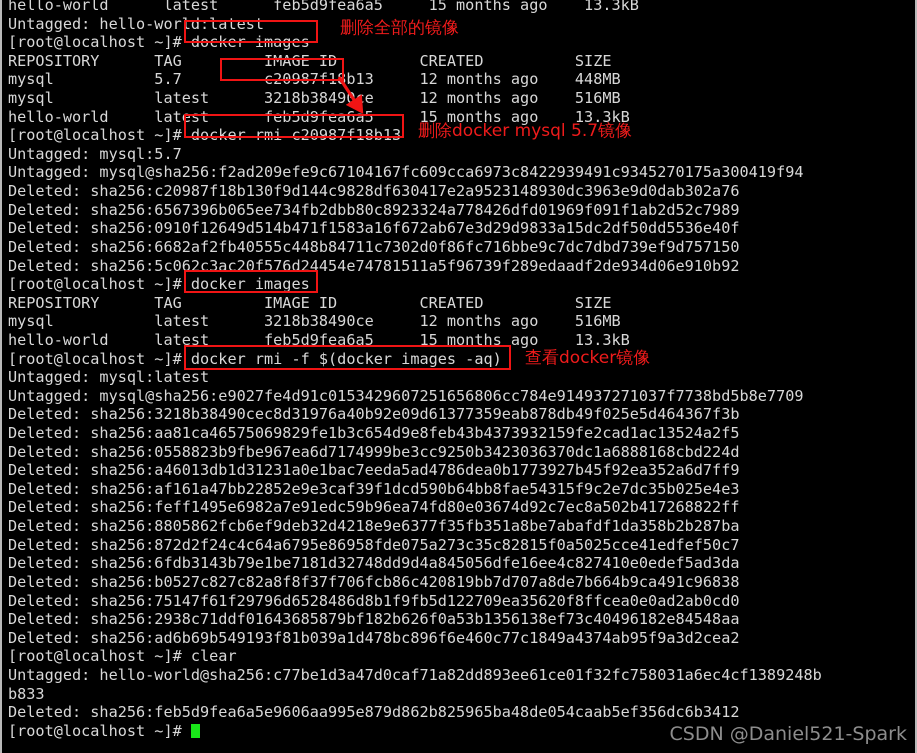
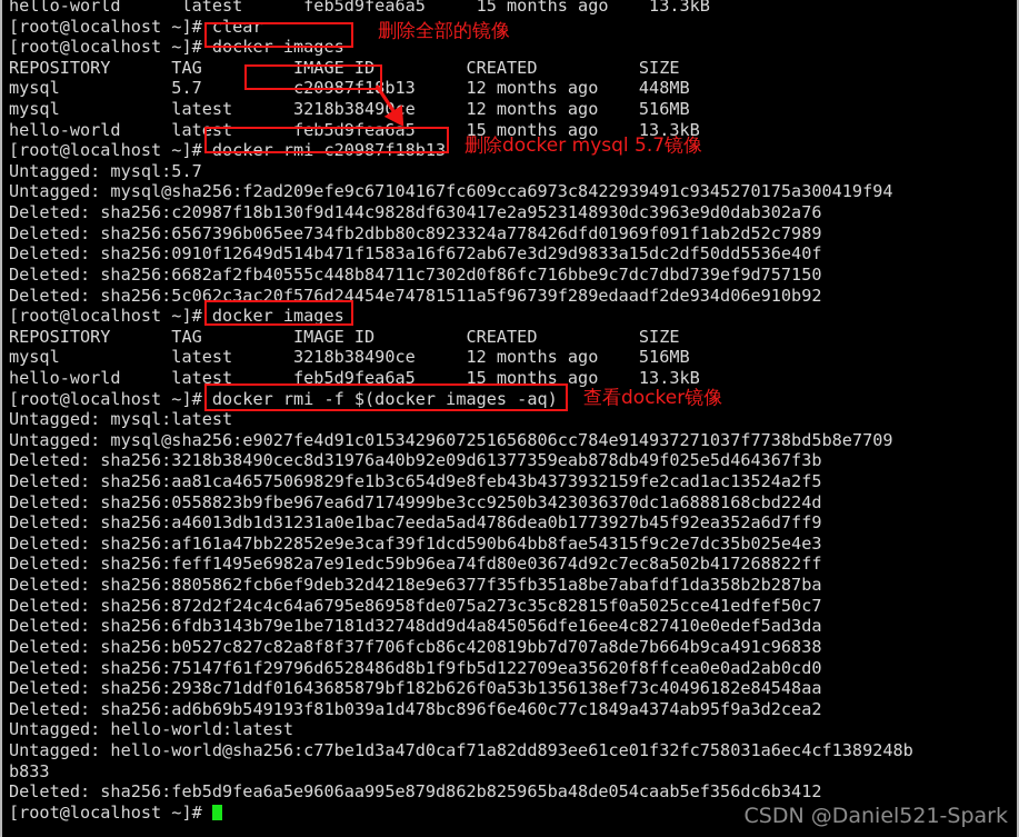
  hello-world latest feb5d9fea6a5 15 months ago 13.3kB
- Untagged: hello-world:latest
+ [root@localhost ~]# clear
  [root@localhost ~]# docker images
  REPOSITORY TAG IMAGE ID CREATED SIZE
  mysql 5.7 c20987f1b13 12 months ago 448MB
  mysql latest 3218b3849ce 12 months ago 516MB
  hello-world latest feb5d9fea6a5 15 months ago 13.3kB
  [root@localhost ~]# docker rmi c20987f18b13
  Untagged: mysql:5.7
  Untagged: mysql@sha256:f2ad209efe9c67104167fc609cca6973c8422939491c9345270175a300419f94
  Deleted: sha256:c20987f18b130f9d144c9828df630417e2a9523148930dc3963e9d0dab302a76
  Deleted: sha256:6567396b065ee734fb2dbb80c8923324a778426dfd01969f091f1ab2d52c7989
  Deleted: sha256:0910f12649d514b471f1583a16f672ab67e3d29d9833a15dc2df50dd5536e40f
  Deleted: sha256:6682af2fb40555c448b84711c7302d0f86fc716bbe9c7dc7dbd739ef9d757150
  Deleted: sha256:5c062c3ac20f576d24454e74781511a5f96739f289edaadf2de934d06e910b92
  [root@localhost ~]# docker images
  REPOSITORY TAG IMAGE ID CREATED SIZE
  mysql latest 3218b38490ce 12 months ago 516MB
  hello-world latest feb5d9fea6a5 15 months ago 13.3kB
  [root@localhost ~]# docker rmi -f $(docker images -aq)
  Untagged: mysql:latest
  Untagged: mysql@sha256:e9027fe4d91c0153429607251656806cc784e914937271037f7738bd5b8e7709
  Deleted: sha256:3218b38490cec8d31976a40b92e09d61377359eab878db49f025e5d464367f3b
  Deleted: sha256:aa81ca46575069829fe1b3c654d9e8feb43b4373932159fe2cad1ac13524a2f5
  Deleted: sha256:0558823b9fbe967ea6d7174999be3cc9250b3423036370dc1a6888168cbd224d
  Deleted: sha256:a46013db1d31231a0e1bac7eeda5ad4786dea0b1773927b45f92ea352a6d7ff9
  Deleted: sha256:af161a47bb22852e9e3caf39f1dcd590b64bb8fae54315f9c2e7dc35b025e4e3
  Deleted: sha256:feff1495e6982a7e91edc59b96ea74fd80e03674d92c7ec8a502b417268822ff
  Deleted: sha256:8805862fcb6ef9deb32d4218e9e6377f35fb351a8be7abafdf1da358b2b287ba
  Deleted: sha256:872d2f24c4c64a6795e86958fde075a273c35c82815f0a5025cce41edfef50c7
  Deleted: sha256:6fdb3143b79e1be7181d32748dd9d4a845056dfe16ee4c827410e0edef5ad3da
  Deleted: sha256:b0527c827c82a8f8f37f706fcb86c420819bb7d707a8de7b664b9ca491c96838
  Deleted: sha256:75147f61f29796d6528486d8b1f9fb5d122709ea35620f8ffcea0e0ad2ab0cd0
  Deleted: sha256:2938c71ddf01643685879bf182b626f0a53b1356138ef73c40496182e84548aa
  Deleted: sha256:ad6b69b549193f81b039a1d478bc896f6e460c77c1849a4374ab95f9a3d2cea2
- [root@localhost ~]# clear
+ Untagged: hello-world:latest
  Untagged: hello-world@sha256:c77be1d3a47d0caf71a82dd893ee61ce01f32fc758031a6ec4cf1389248b
  b833
  Deleted: sha256:feb5d9fea6a5e9606aa995e879d862b825965ba48de054caab5ef356dc6b3412
  [root@localhost ~]#
  删除全部的镜像
  删除docker mysql 5.7镜像
  查看docker镜像
  CSDN @Daniel521-Spark
